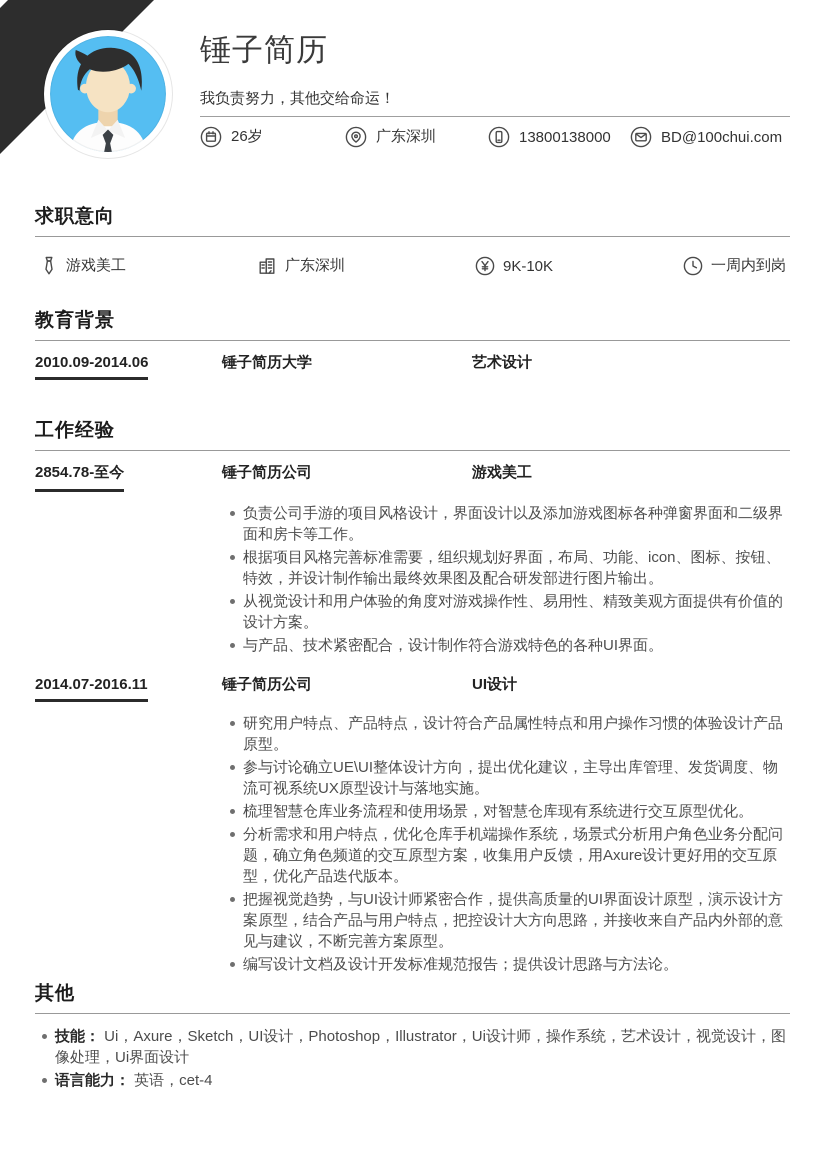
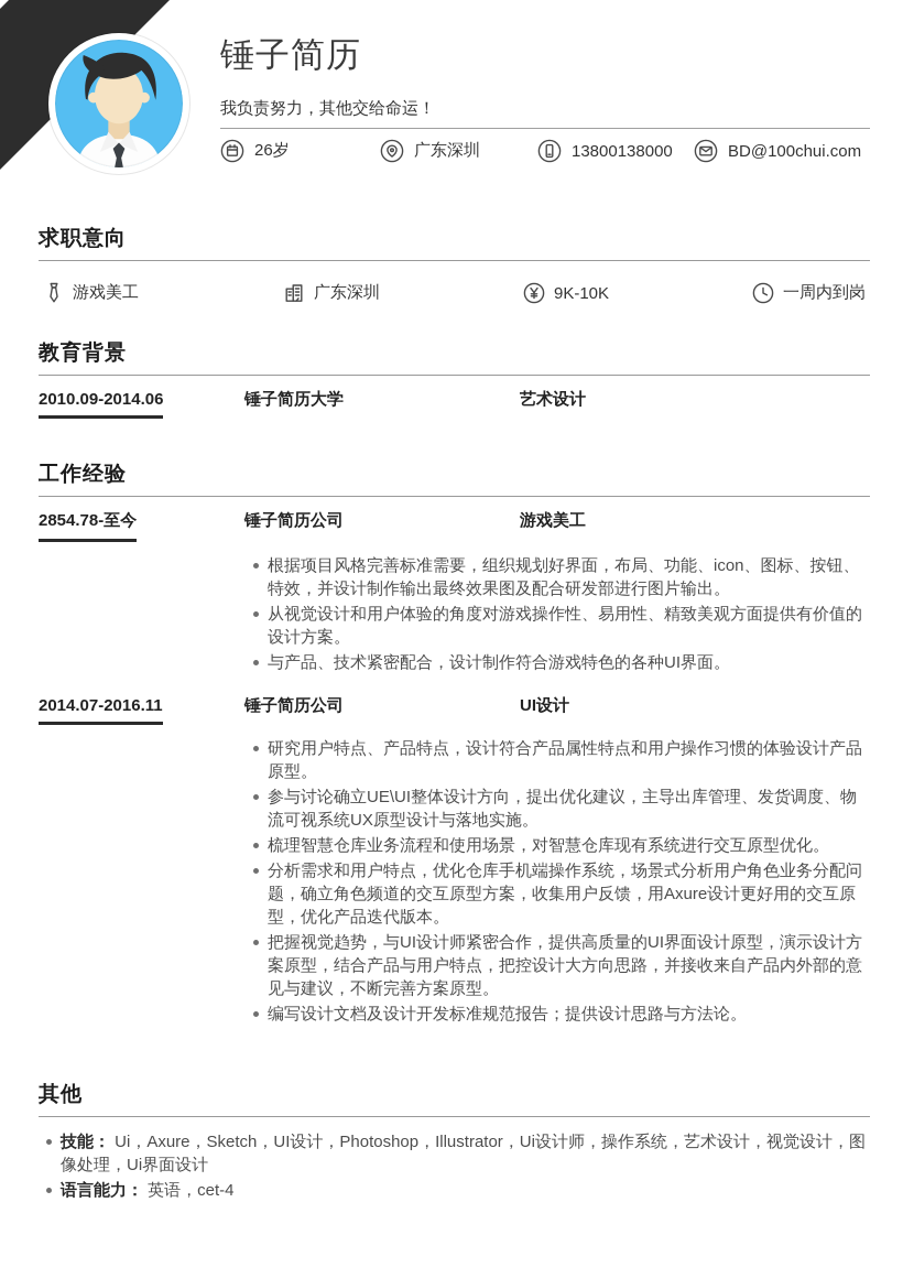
  锤子简历
  我负责努力，其他交给命运！
  26岁
  广东深圳
  13800138000
  BD@100chui.com
  求职意向
  游戏美工
  广东深圳
  9K-10K
  一周内到岗
  教育背景
  2010.09-2014.06
  锤子简历大学
  艺术设计
  工作经验
  2854.78-至今
  锤子简历公司
  游戏美工
- 负责公司手游的项目风格设计，界面设计以及添加游戏图标各种弹窗界面和二级界面和房卡等工作。
  根据项目风格完善标准需要，组织规划好界面，布局、功能、icon、图标、按钮、特效，并设计制作输出最终效果图及配合研发部进行图片输出。
  从视觉设计和用户体验的角度对游戏操作性、易用性、精致美观方面提供有价值的设计方案。
  与产品、技术紧密配合，设计制作符合游戏特色的各种UI界面。
  2014.07-2016.11
  锤子简历公司
  UI设计
  研究用户特点、产品特点，设计符合产品属性特点和用户操作习惯的体验设计产品原型。
  参与讨论确立UE\UI整体设计方向，提出优化建议，主导出库管理、发货调度、物流可视系统UX原型设计与落地实施。
  梳理智慧仓库业务流程和使用场景，对智慧仓库现有系统进行交互原型优化。
  分析需求和用户特点，优化仓库手机端操作系统，场景式分析用户角色业务分配问题，确立角色频道的交互原型方案，收集用户反馈，用Axure设计更好用的交互原型，优化产品迭代版本。
  把握视觉趋势，与UI设计师紧密合作，提供高质量的UI界面设计原型，演示设计方案原型，结合产品与用户特点，把控设计大方向思路，并接收来自产品内外部的意见与建议，不断完善方案原型。
  编写设计文档及设计开发标准规范报告；提供设计思路与方法论。
  其他
  技能： Ui，Axure，Sketch，UI设计，Photoshop，Illustrator，Ui设计师，操作系统，艺术设计，视觉设计，图像处理，Ui界面设计
  语言能力： 英语，cet-4
